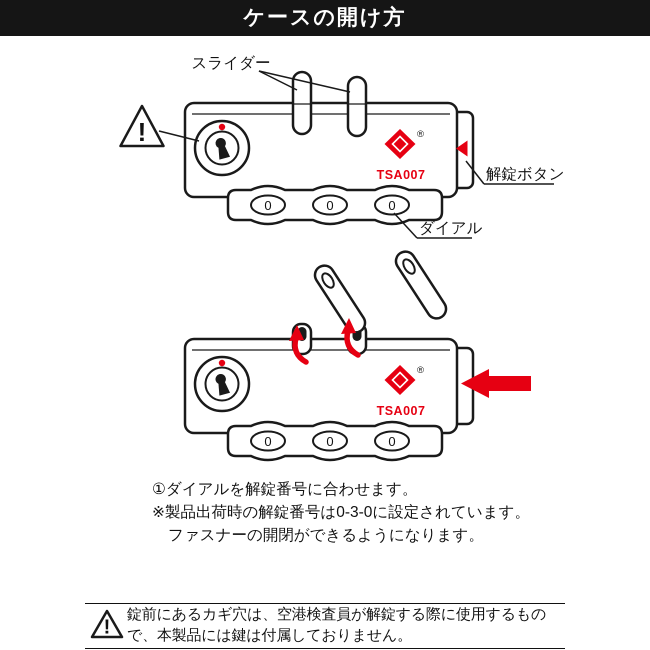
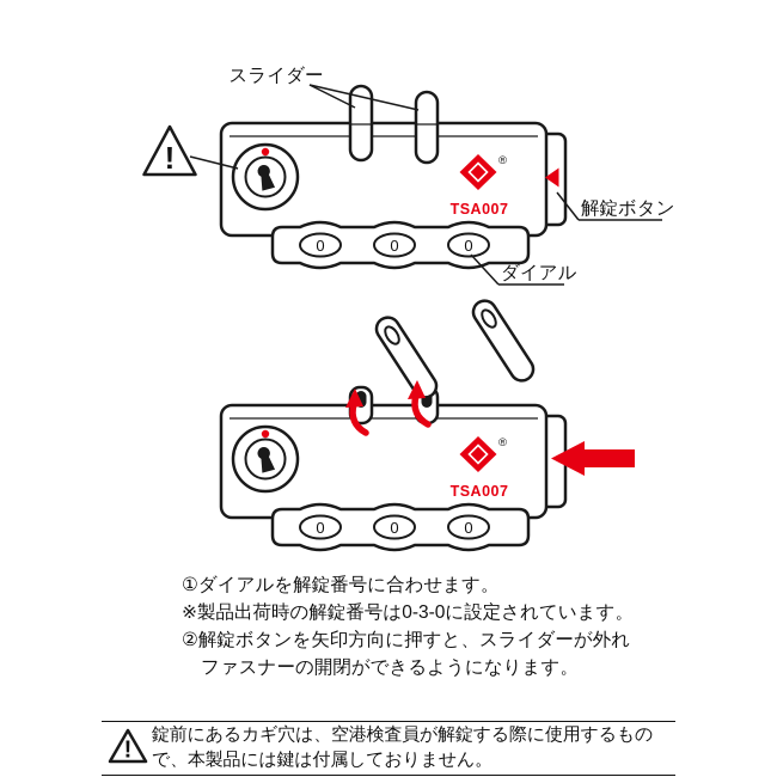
- ケースの開け方
  !
  スライダー
  解錠ボタン
  ダイアル
  ①ダイアルを解錠番号に合わせます。
  ※製品出荷時の解錠番号は0-3-0に設定されています。
+ ②解錠ボタンを矢印方向に押すと、スライダーが外れ
  ファスナーの開閉ができるようになります。
  !
  錠前にあるカギ穴は、空港検査員が解錠する際に使用するもの
  で、本製品には鍵は付属しておりません。
